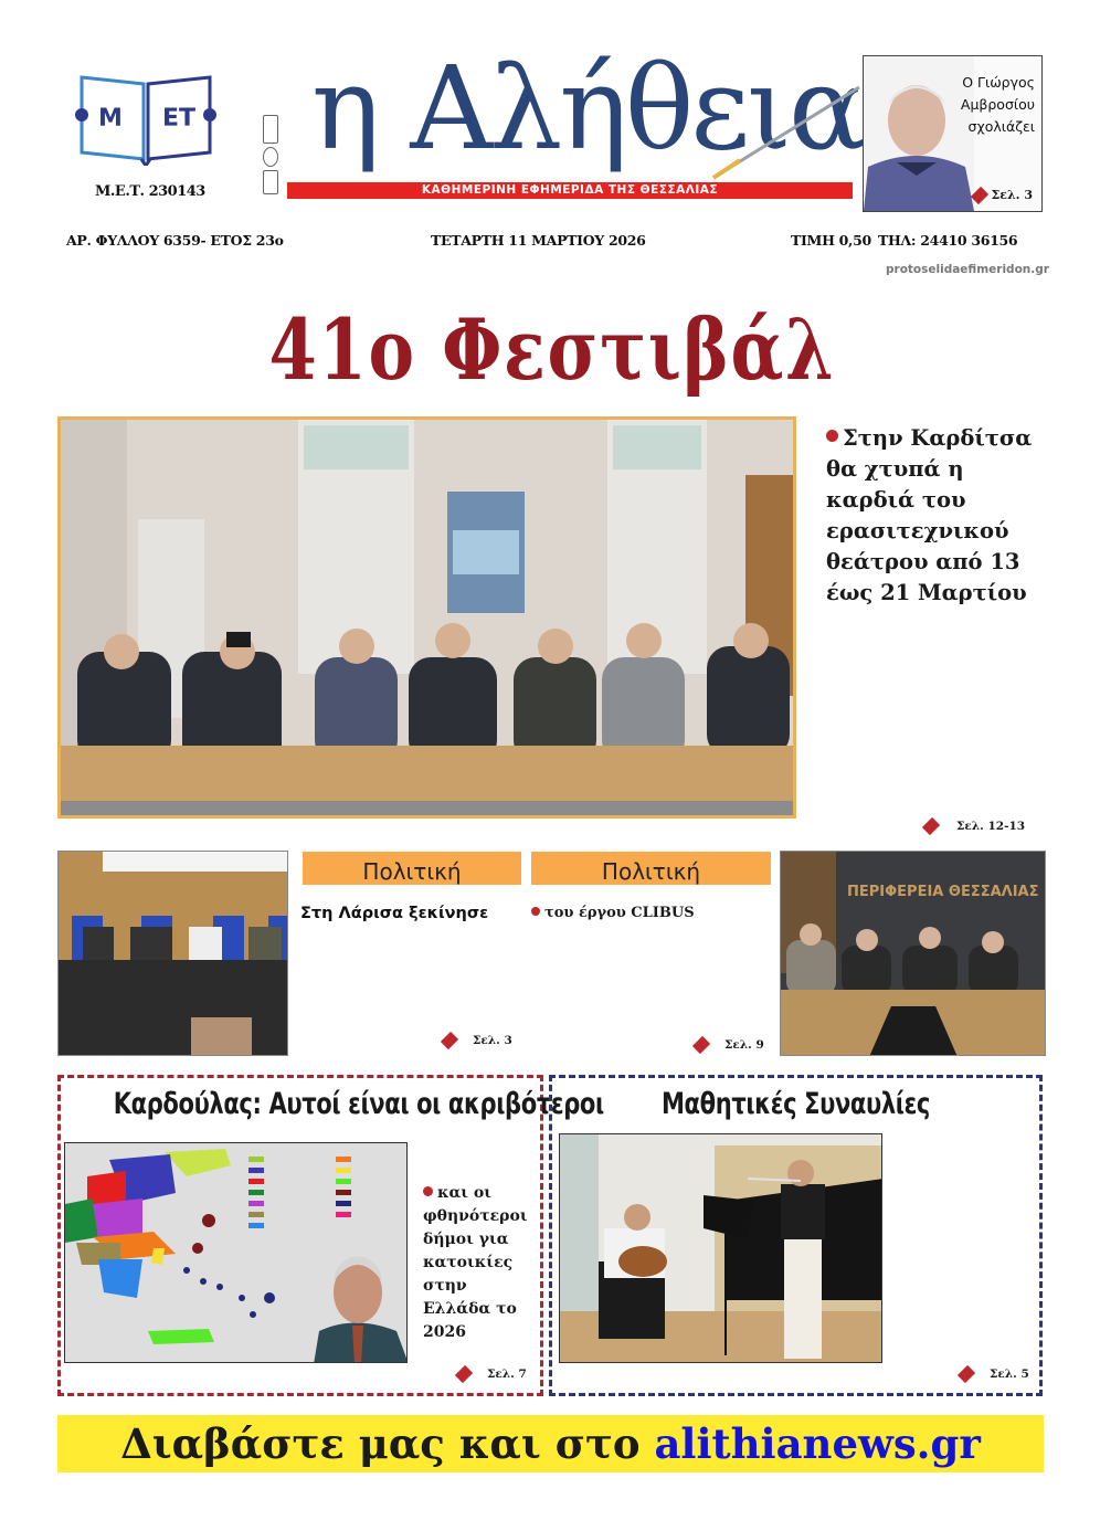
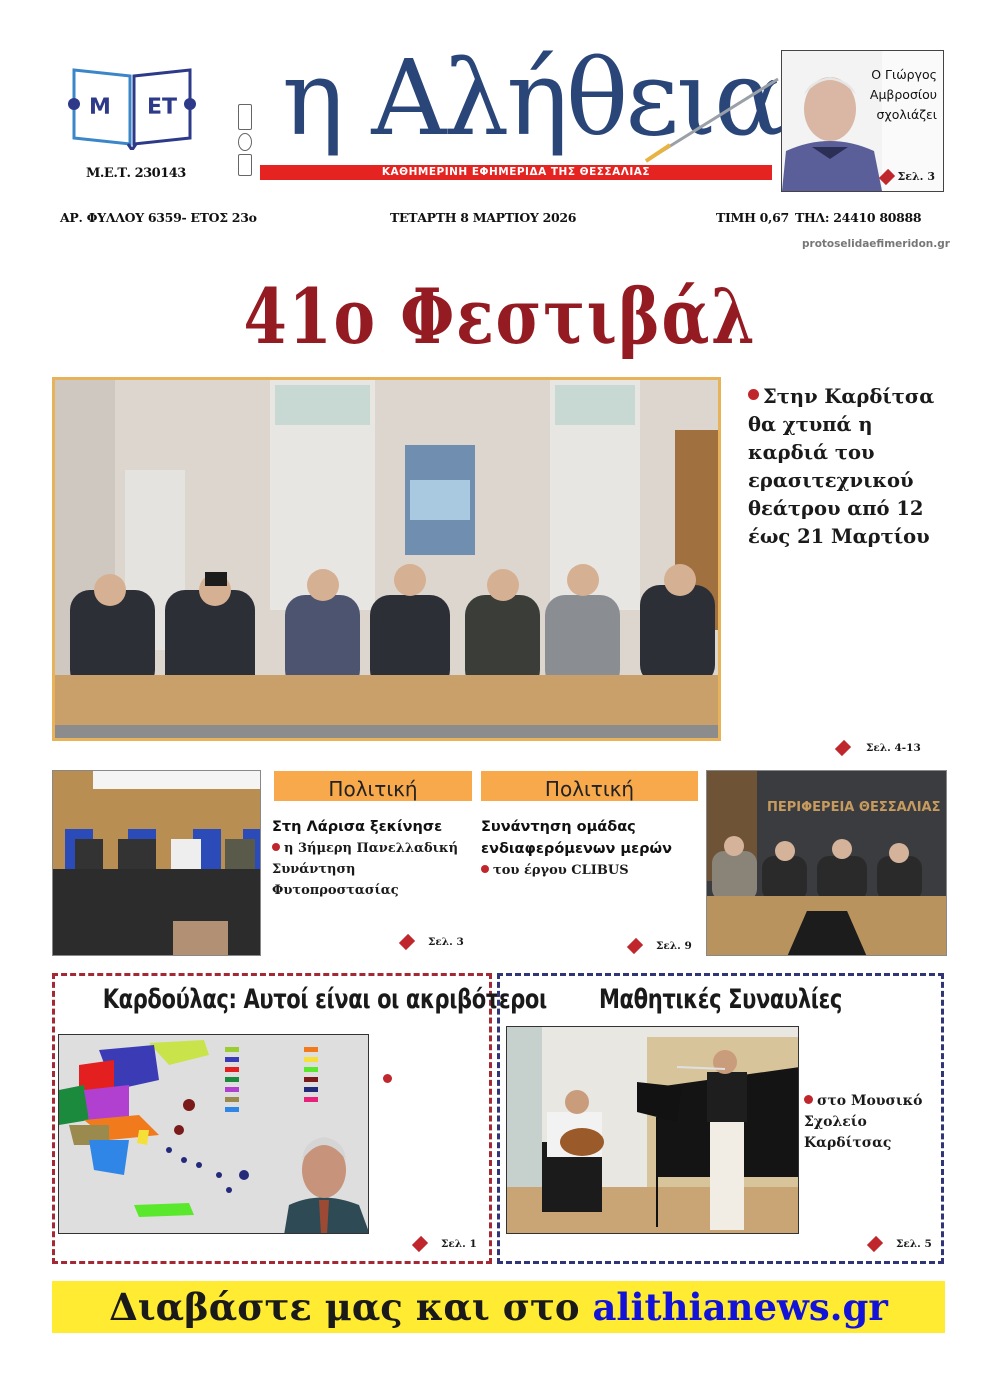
  Μ
  ΕΤ
  Μ.Ε.Τ. 230143
  η Αλήθει
  ΚΑΘΗΜΕΡΙΝΗ ΕΦΗΜΕΡΙΔΑ ΤΗΣ ΘΕΣΣΑΛΙΑΣ
  Ο Γιώργος
  Αμβροσίου
  σχολιάζει
  Σελ. 3
  ΑΡ. ΦΥΛΛΟΥ 6359- ΕΤΟΣ 23ο
- ΤΕΤΑΡΤΗ 11 ΜΑΡΤΙΟΥ 2026
+ ΤΕΤΑΡΤΗ 8 ΜΑΡΤΙΟΥ 2026
- ΤΙΜΗ 0,50
+ ΤΙΜΗ 0,67
- ΤΗΛ: 24410 36156
+ ΤΗΛ: 24410 80888
  protoselidaefimeridon.gr
- Στην Καρδίτσα θα χτυπά η καρδιά του ερασιτεχνικού θεάτρου από 13 έως 21 Μαρτίου
+ Στην Καρδίτσα θα χτυπά η καρδιά του ερασιτεχνικού θεάτρου από 12 έως 21 Μαρτίου
- Σελ. 12-13
+ Σελ. 4-13
  Πολιτική
  Πολιτική
  Στη Λάρισα ξεκίνησε
+ η 3ήμερη Πανελλαδική Συνάντηση Φυτοπροστασίας
+ Συνάντηση ομάδας ενδιαφερόμενων μερών
  του έργου CLIBUS
  Σελ. 3
  Σελ. 9
  ΠΕΡΙΦΕΡΕΙΑ ΘΕΣΣΑΛΙΑΣ
  Καρδούλας: Αυτοί είναι οι ακριβότ
- και οι φθηνότεροι δήμοι για κατοικίες στην Ελλάδα το 2026
- Σελ. 7
+ Σελ. 1
  Μαθητικές Συναυλίες
+ στο Μουσικό Σχολείο Καρδίτσας
  Σελ. 5
  Διαβάστε μας και στο alithianews.gr
